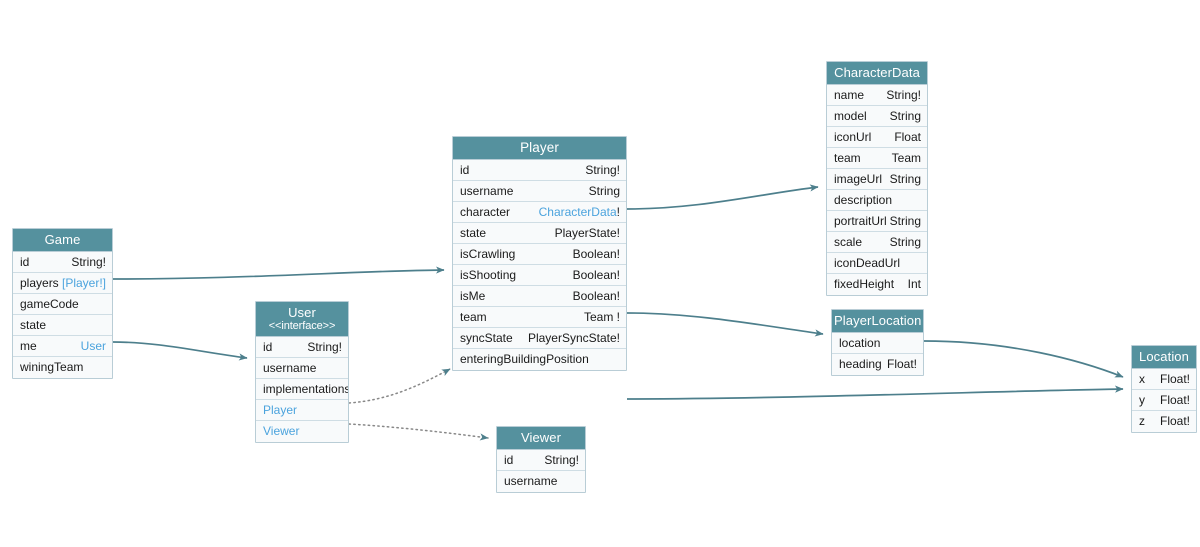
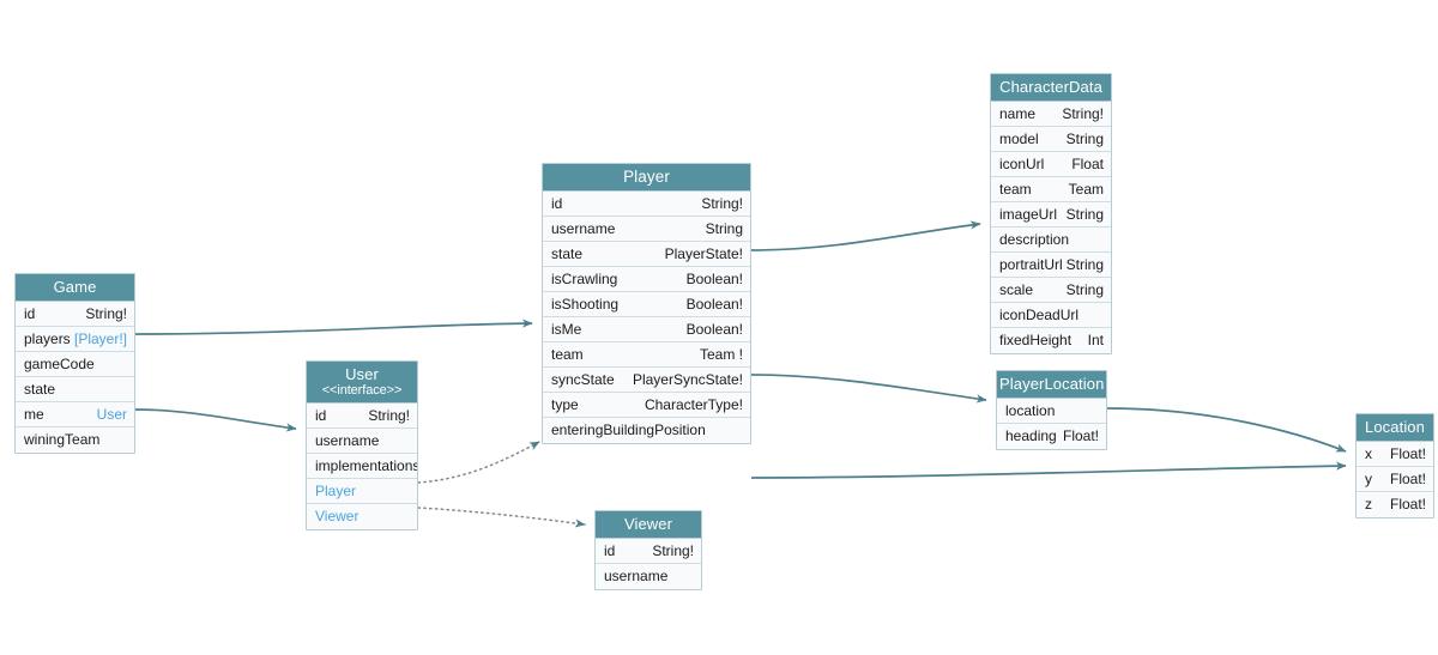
  Game
  id
  String!
  players
  [Player!]
  gameCode
  state
  me
  User
  winingTeam
  User
  <<interface>>
  id
  String!
  username
  implementations
  Player
  Viewer
  Player
  id
  String!
  username
  String
- character
- CharacterData!
  state
  PlayerState!
  isCrawling
  Boolean!
  isShooting
  Boolean!
  isMe
  Boolean!
  team
  Team !
  syncState
  PlayerSyncState!
+ type
+ CharacterType!
  enteringBuildingPosition
  Viewer
  id
  String!
  username
  CharacterData
  name
  String!
  model
  String
  iconUrl
  Float
  team
  Team
  imageUrl
  String
  description
  portraitUrl
  String
  scale
  String
  iconDeadUrl
  fixedHeight
  Int
  PlayerLocation
  location
  heading
  Float!
  Location
  x
  Float!
  y
  Float!
  z
  Float!
